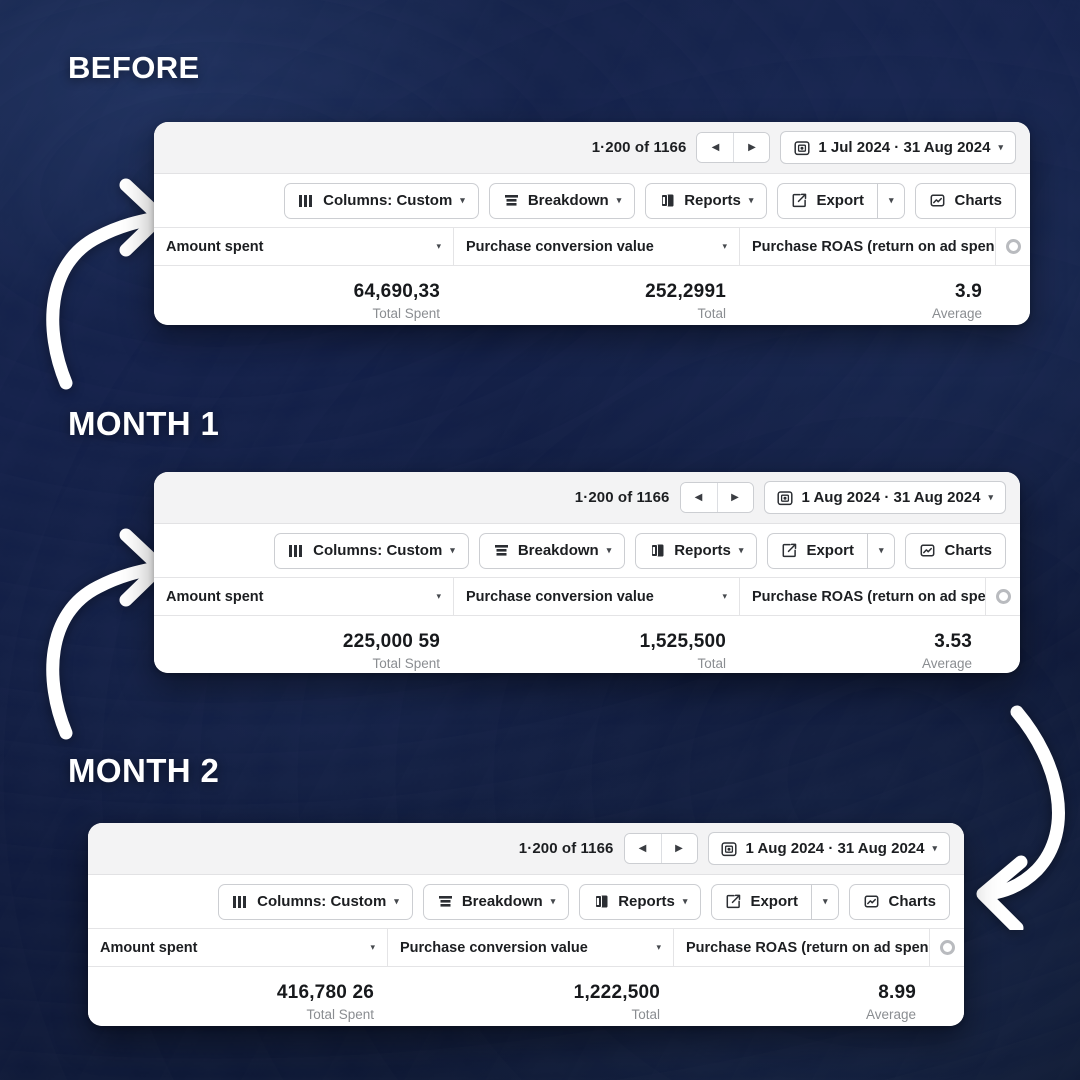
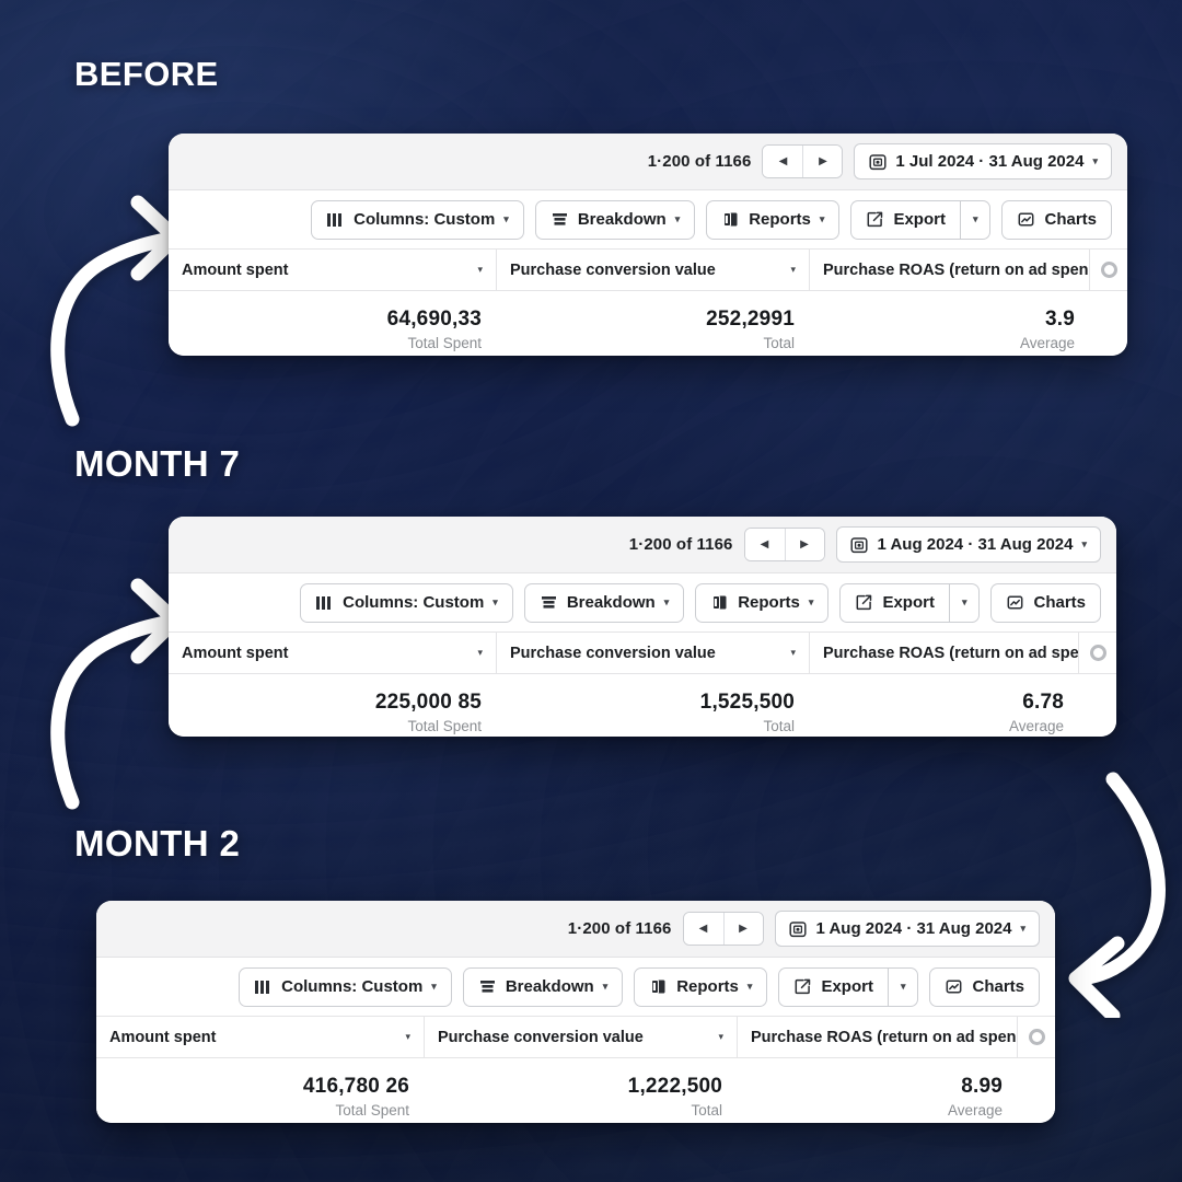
  BEFORE
- MONTH 1
+ MONTH 7
  MONTH 2
  1·200 of 1166
  ◀
  ▶
  1 Jul 2024 · 31 Aug 2024
  ▾
  Columns: Custom
  ▾
  Breakdown
  ▾
  Reports
  ▾
  Export
  ▾
  Charts
  Amount spent
  ▾
  Purchase conversion value
  ▾
  Purchase ROAS (return on ad spen
  64,690,33
  Total Spent
  252,2991
  Total
  3.9
  Average
  1·200 of 1166
  ◀
  ▶
  1 Aug 2024 · 31 Aug 2024
  ▾
  Columns: Custom
  ▾
  Breakdown
  ▾
  Reports
  ▾
  Export
  ▾
  Charts
  Amount spent
  ▾
  Purchase conversion value
  ▾
  Purchase ROAS (return on ad spe
- 225,000 59
+ 225,000 85
  Total Spent
  1,525,500
  Total
- 3.53
+ 6.78
  Average
  1·200 of 1166
  ◀
  ▶
  1 Aug 2024 · 31 Aug 2024
  ▾
  Columns: Custom
  ▾
  Breakdown
  ▾
  Reports
  ▾
  Export
  ▾
  Charts
  Amount spent
  ▾
  Purchase conversion value
  ▾
  Purchase ROAS (return on ad spen
  416,780 26
  Total Spent
  1,222,500
  Total
  8.99
  Average
